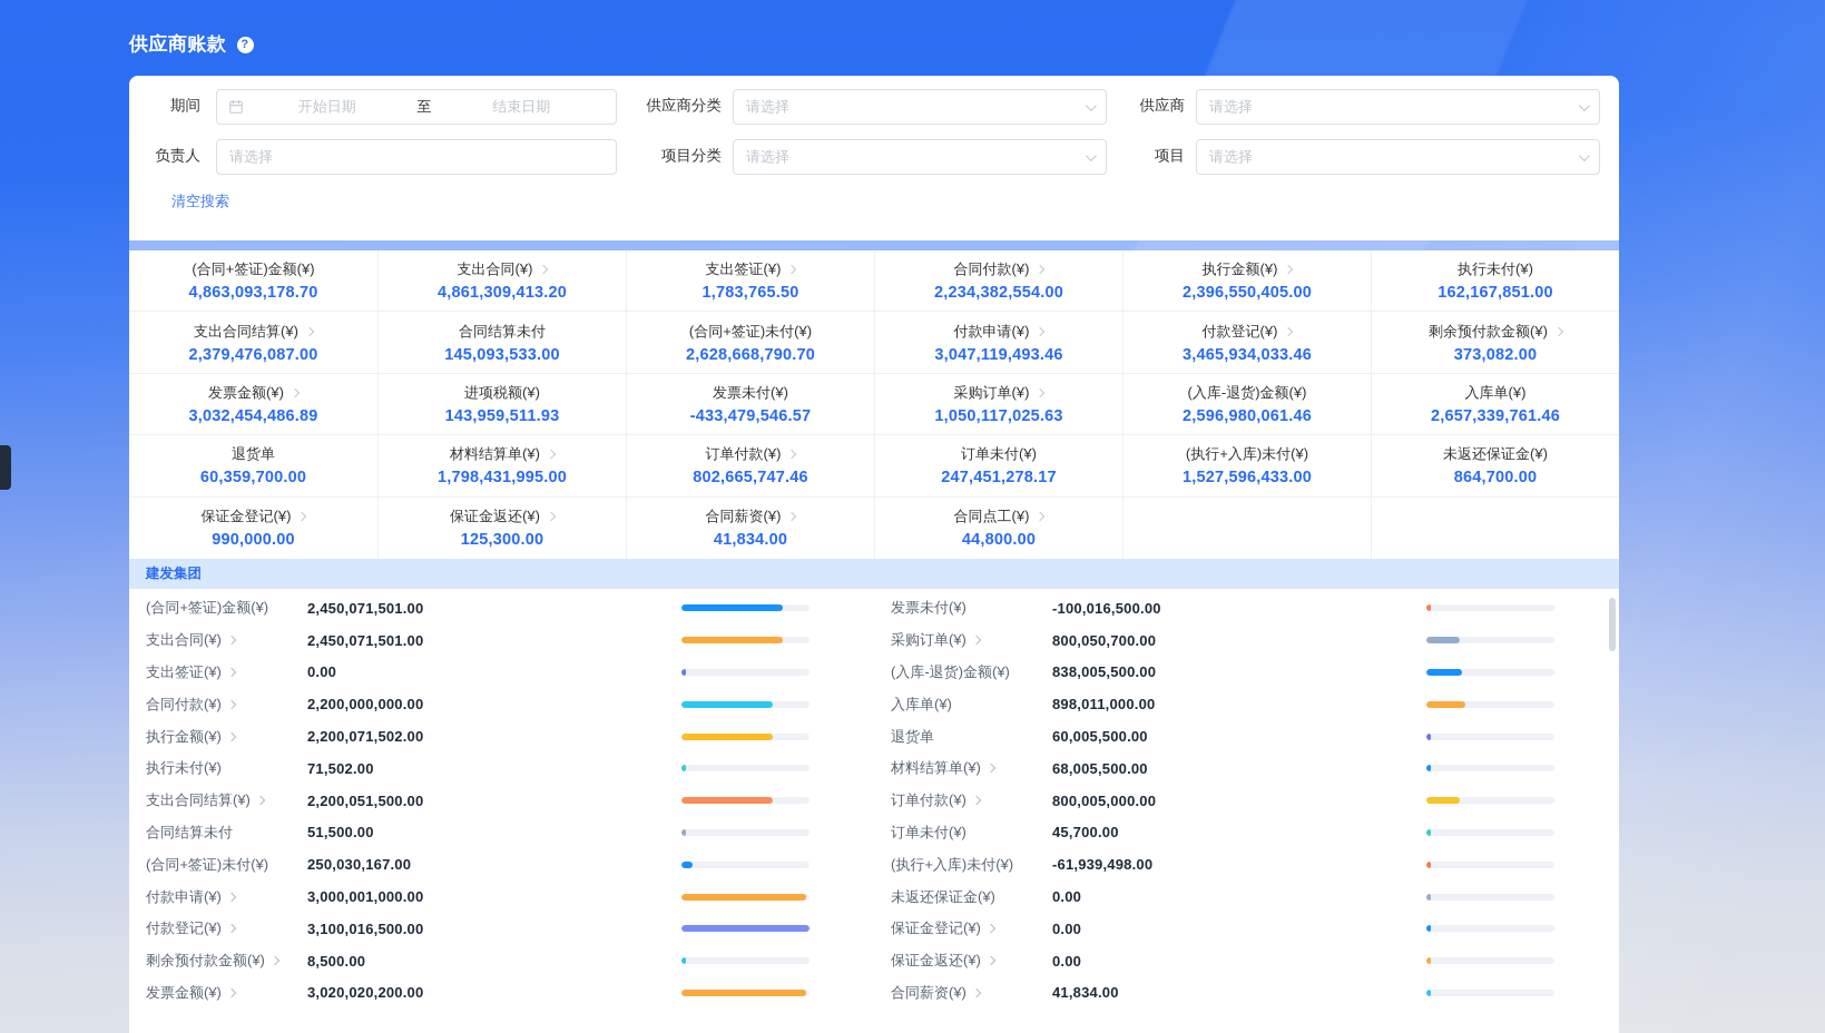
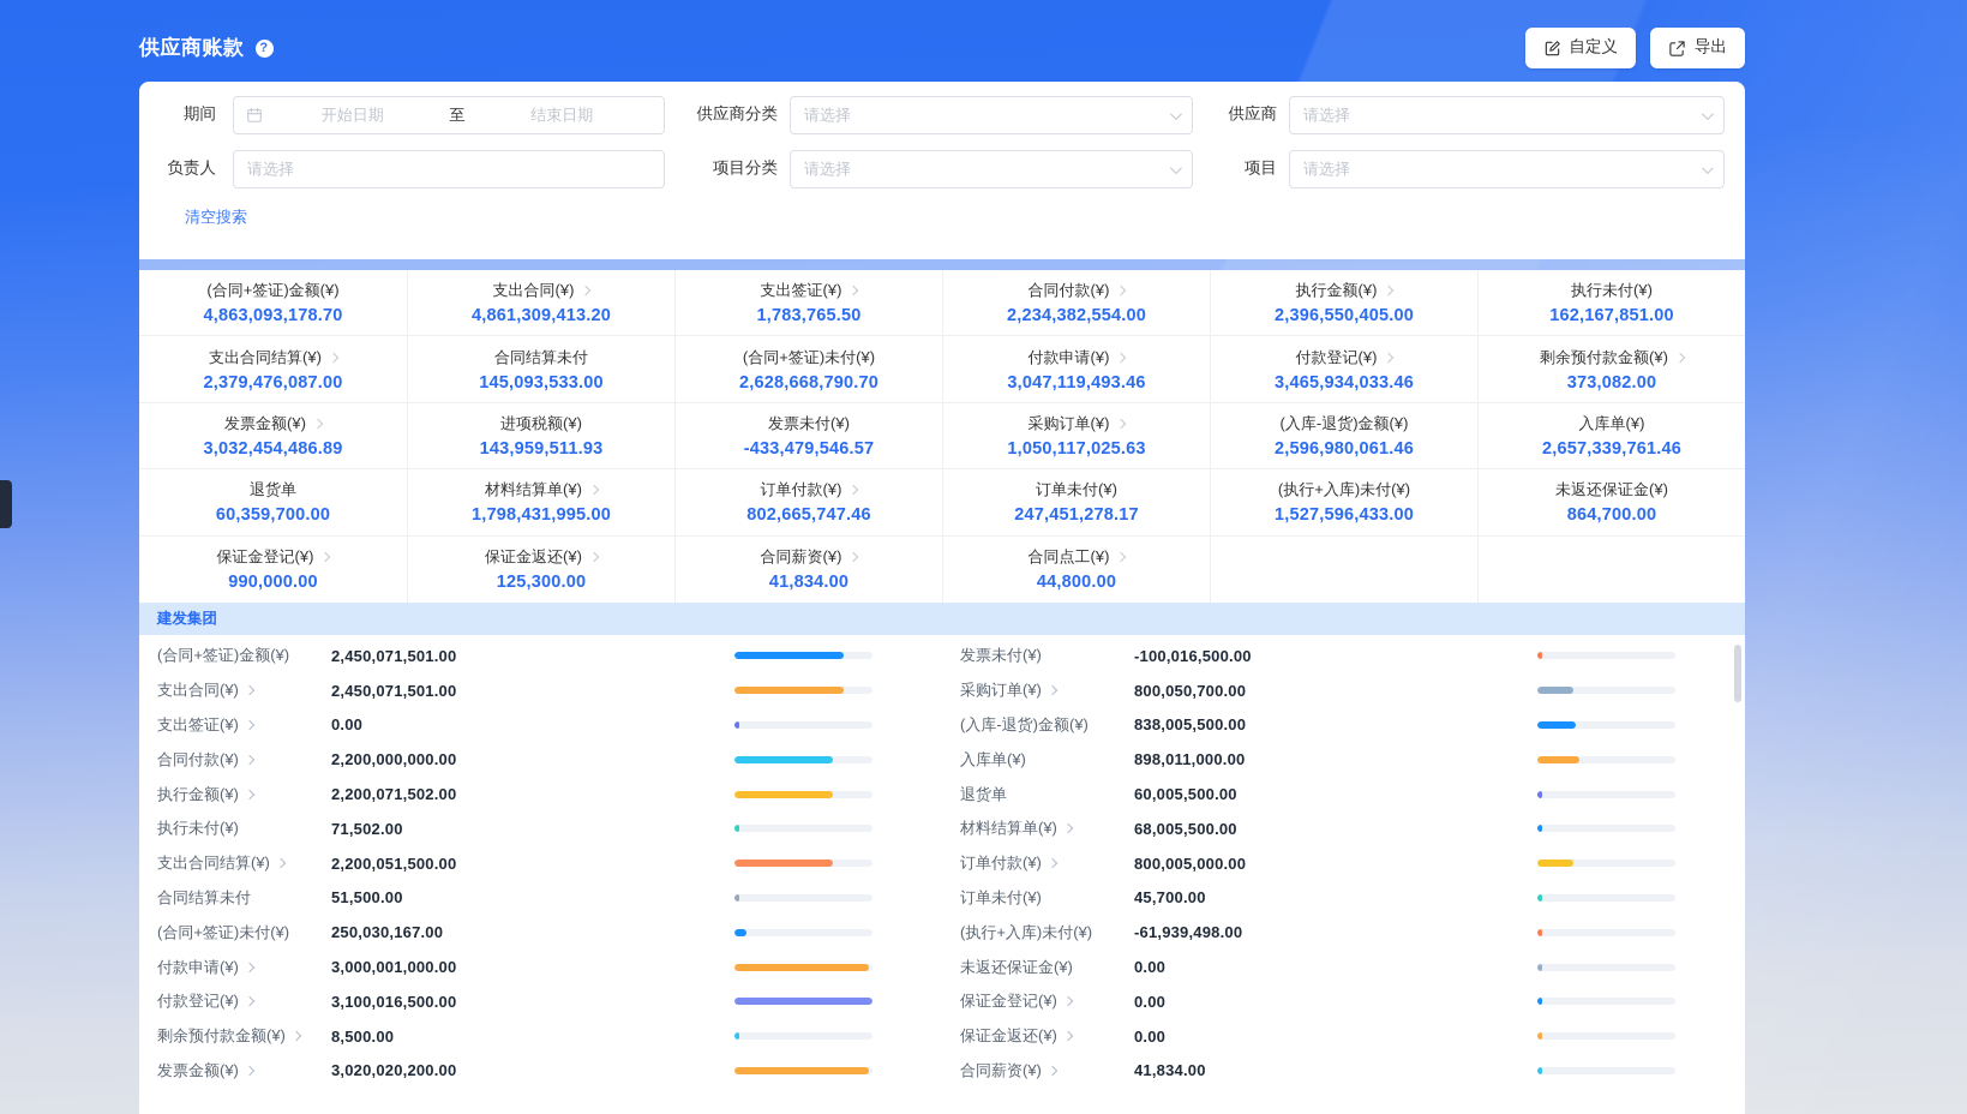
  供应商账款
  ?
+ 自定义
+ 导出
  期间
  开始日期
  至
  结束日期
  供应商分类
  请选择
  供应商
  请选择
  负责人
  请选择
  项目分类
  请选择
  项目
  请选择
  清空搜索
  (合同+签证)金额(¥)
  4,863,093,178.70
  支出合同(¥)
  4,861,309,413.20
  支出签证(¥)
  1,783,765.50
  合同付款(¥)
  2,234,382,554.00
  执行金额(¥)
  2,396,550,405.00
  执行未付(¥)
  162,167,851.00
  支出合同结算(¥)
  2,379,476,087.00
  合同结算未付
  145,093,533.00
  (合同+签证)未付(¥)
  2,628,668,790.70
  付款申请(¥)
  3,047,119,493.46
  付款登记(¥)
  3,465,934,033.46
  剩余预付款金额(¥)
  373,082.00
  发票金额(¥)
  3,032,454,486.89
  进项税额(¥)
  143,959,511.93
  发票未付(¥)
  -433,479,546.57
  采购订单(¥)
  1,050,117,025.63
  (入库-退货)金额(¥)
  2,596,980,061.46
  入库单(¥)
  2,657,339,761.46
  退货单
  60,359,700.00
  材料结算单(¥)
  1,798,431,995.00
  订单付款(¥)
  802,665,747.46
  订单未付(¥)
  247,451,278.17
  (执行+入库)未付(¥)
  1,527,596,433.00
  未返还保证金(¥)
  864,700.00
  保证金登记(¥)
  990,000.00
  保证金返还(¥)
  125,300.00
  合同薪资(¥)
  41,834.00
  合同点工(¥)
  44,800.00
  建发集团
  (合同+签证)金额(¥)
  2,450,071,501.00
  支出合同(¥)
  2,450,071,501.00
  支出签证(¥)
  0.00
  合同付款(¥)
  2,200,000,000.00
  执行金额(¥)
  2,200,071,502.00
  执行未付(¥)
  71,502.00
  支出合同结算(¥)
  2,200,051,500.00
  合同结算未付
  51,500.00
  (合同+签证)未付(¥)
  250,030,167.00
  付款申请(¥)
  3,000,001,000.00
  付款登记(¥)
  3,100,016,500.00
  剩余预付款金额(¥)
  8,500.00
  发票金额(¥)
  3,020,020,200.00
  发票未付(¥)
  -100,016,500.00
  采购订单(¥)
  800,050,700.00
  (入库-退货)金额(¥)
  838,005,500.00
  入库单(¥)
  898,011,000.00
  退货单
  60,005,500.00
  材料结算单(¥)
  68,005,500.00
  订单付款(¥)
  800,005,000.00
  订单未付(¥)
  45,700.00
  (执行+入库)未付(¥)
  -61,939,498.00
  未返还保证金(¥)
  0.00
  保证金登记(¥)
  0.00
  保证金返还(¥)
  0.00
  合同薪资(¥)
  41,834.00
